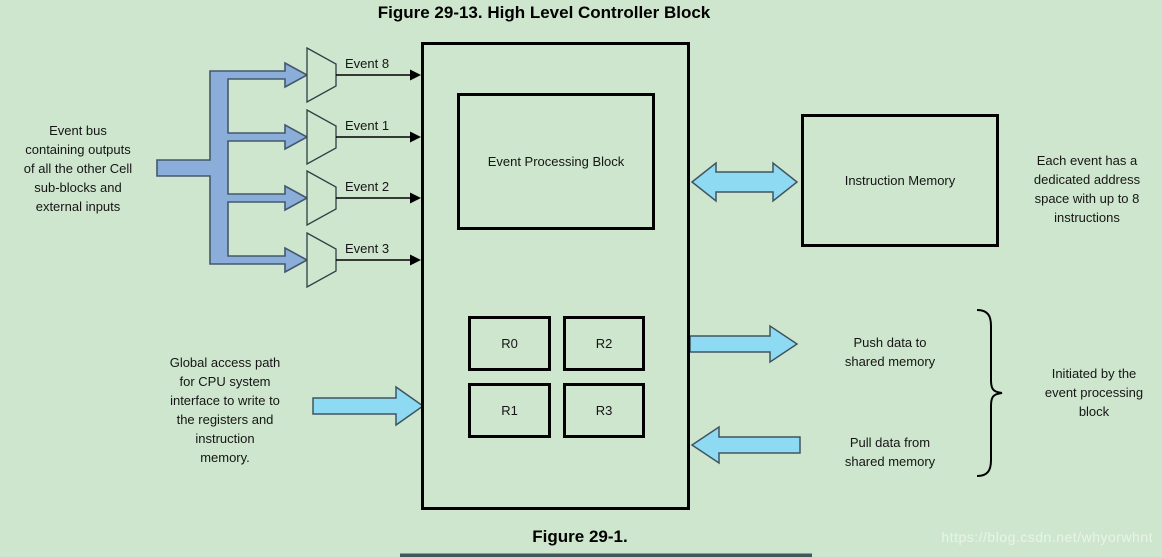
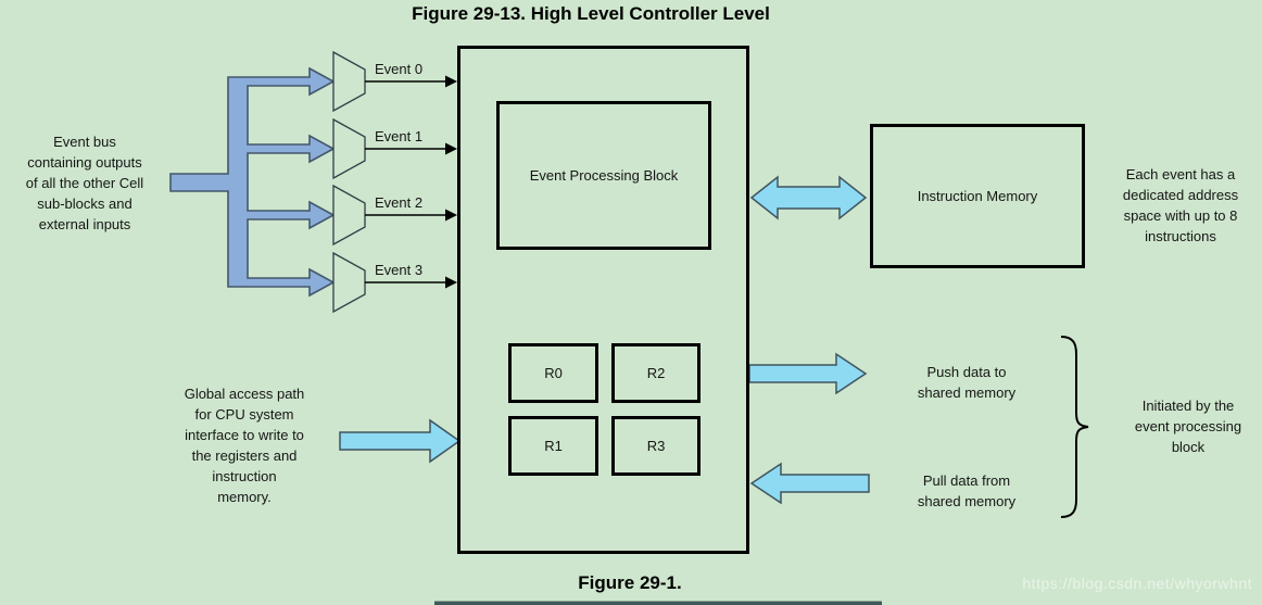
- Figure 29-13. High Level Controller Block
+ Figure 29-13. High Level Controller Level
  Event Processing Block
  R0
  R2
  R1
  R3
  Instruction Memory
- Event 8
+ Event 0
  Event 1
  Event 2
  Event 3
  Event bus
  containing outputs
  of all the other Cell
  sub-blocks and
  external inputs
  Global access path
  for CPU system
  interface to write to
  the registers and
  instruction
  memory.
  Each event has a
  dedicated address
  space with up to 8
  instructions
  Push data to
  shared memory
  Pull data from
  shared memory
  Initiated by the
  event processing
  block
  Figure 29-1.
  https://blog.csdn.net/whyorwhnt
